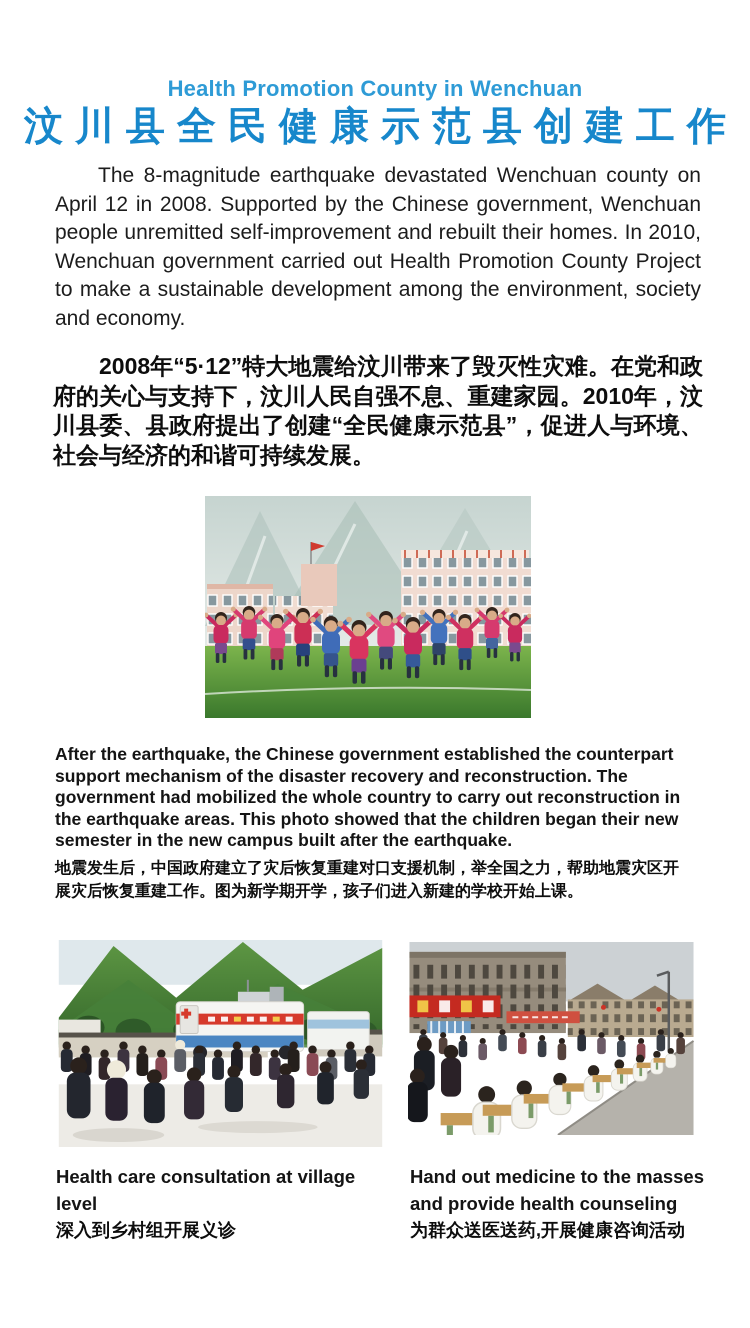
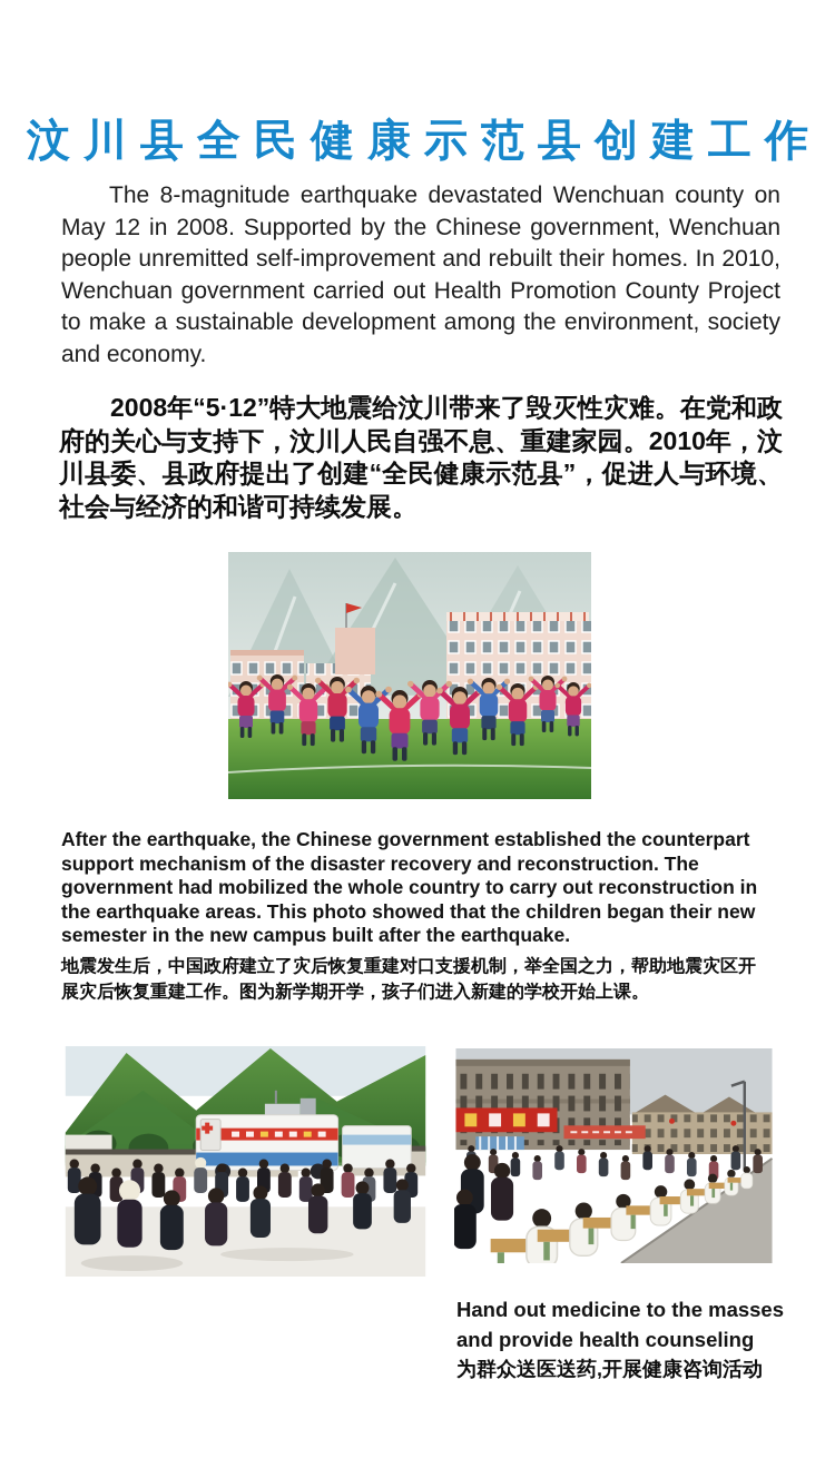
- Health Promotion County in Wenchuan
  汶川县全民健康示范县创建工作
- The 8-magnitude earthquake devastated Wenchuan county on April 12 in 2008. Supported by the Chinese government, Wenchuan people unremitted self-improvement and rebuilt their homes. In 2010, Wenchuan government carried out Health Promotion County Project to make a sustainable development among the environment, society and economy.
+ The 8-magnitude earthquake devastated Wenchuan county on May 12 in 2008. Supported by the Chinese government, Wenchuan people unremitted self-improvement and rebuilt their homes. In 2010, Wenchuan government carried out Health Promotion County Project to make a sustainable development among the environment, society and economy.
  2008年“5·12”特大地震给汶川带来了毁灭性灾难。在党和政府的关心与支持下，汶川人民自强不息、重建家园。2010年，汶川县委、县政府提出了创建“全民健康示范县”，促进人与环境、社会与经济的和谐可持续发展。
  After the earthquake, the Chinese government established the counterpart
  support mechanism of the disaster recovery and reconstruction. The
  government had mobilized the whole country to carry out reconstruction in
  the earthquake areas. This photo showed that the children began their new
  semester in the new campus built after the earthquake.
  地震发生后，中国政府建立了灾后恢复重建对口支援机制，举全国之力，帮助地震灾区开
  展灾后恢复重建工作。图为新学期开学，孩子们进入新建的学校开始上课。
- Health care consultation at village level
- 深入到乡村组开展义诊
  Hand out medicine to the masses
  and provide health counseling
  为群众送医送药,开展健康咨询活动
